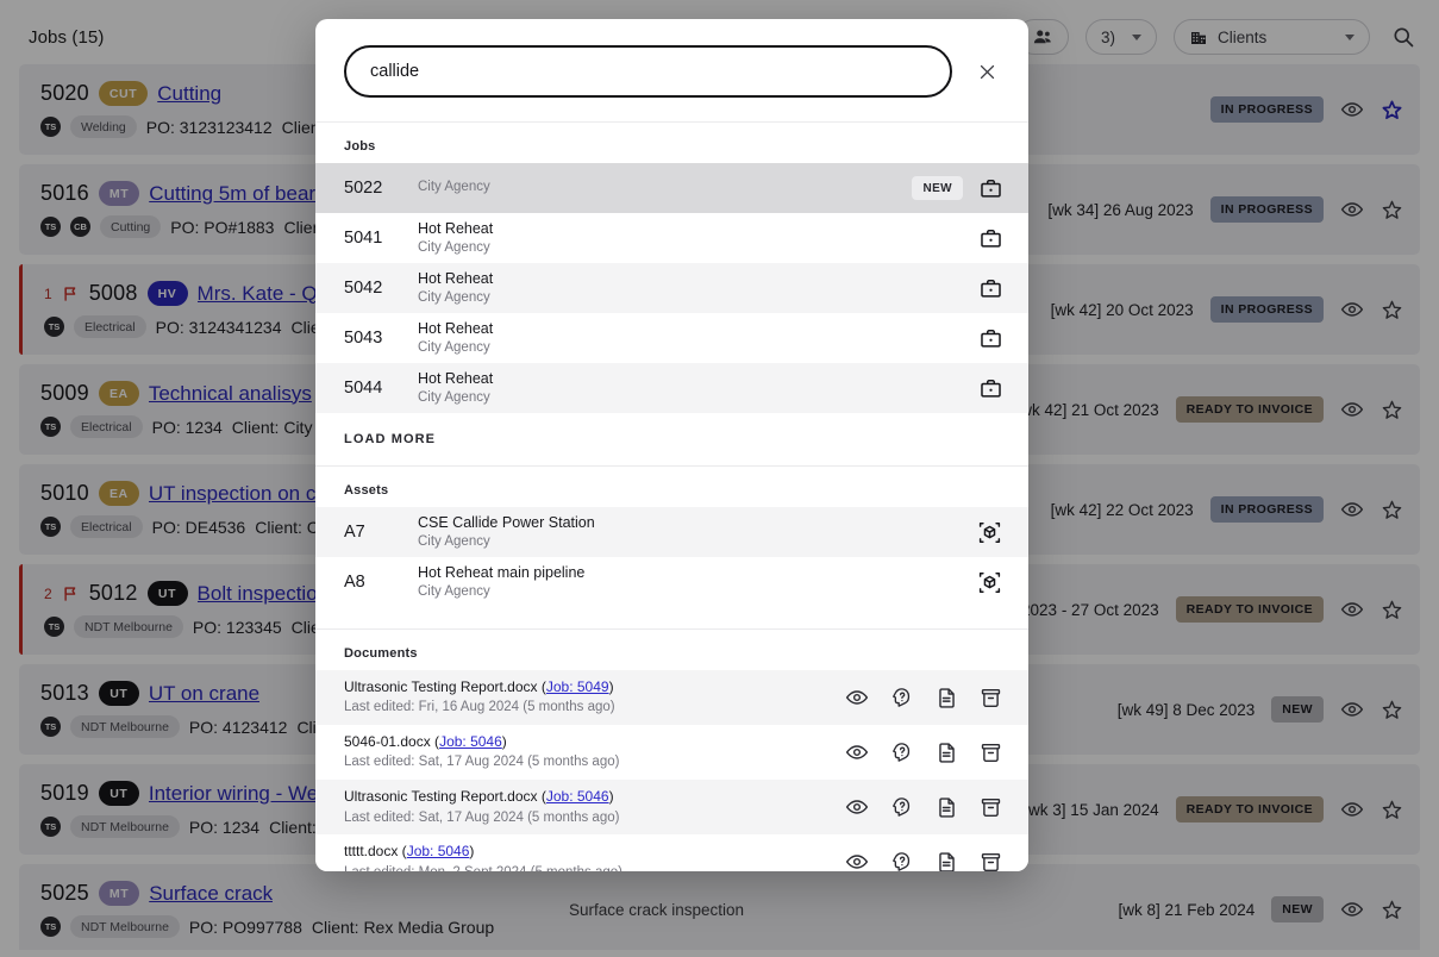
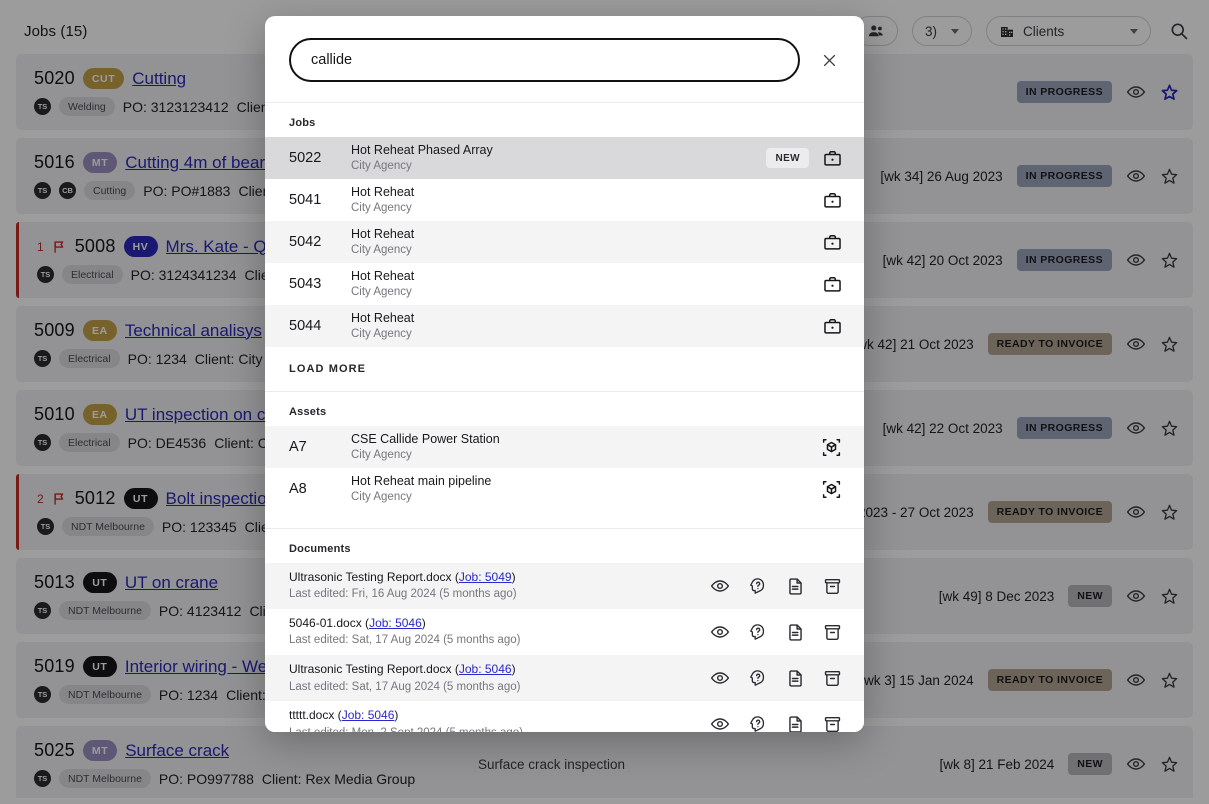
  Jobs (15)
  3)
  Clients
  5020
  CUT
  Cutting
  TS
  Welding
  PO: 3123123412
  IN PROGRESS
  5016
  MT
- Cutting 5m of bear
+ Cutting 4m of bear
  TS
  CB
  Cutting
  PO: PO#1883
  [wk 34] 26 Aug 2023
  IN PROGRESS
  1
  5008
  HV
  Mrs. Kate - Q
  TS
  Electrical
  PO: 3124341234
  [wk 42] 20 Oct 2023
  IN PROGRESS
  5009
  EA
  Technical analisys
  TS
  Electrical
  PO: 1234
  Client: City
  k 42] 21 Oct 2023
  READY TO INVOICE
  5010
  EA
  UT inspection on c
  TS
  Electrical
  PO: DE4536
  Client: C
  [wk 42] 22 Oct 2023
  IN PROGRESS
  2
  5012
  UT
  Bolt inspectio
  TS
  NDT Melbourne
  PO: 123345
  023 - 27 Oct 2023
  READY TO INVOICE
  5013
  UT
  UT on crane
  TS
  NDT Melbourne
  PO: 4123412
  [wk 49] 8 Dec 2023
  NEW
  5019
  UT
  Interior wiring - We
  TS
  NDT Melbourne
  PO: 1234
  wk 3] 15 Jan 2024
  READY TO INVOICE
  5025
  MT
  Surface crack
  TS
  NDT Melbourne
  PO: PO997788
  Client: Rex Media Group
  Surface crack inspection
  [wk 8] 21 Feb 2024
  NEW
  callide
  Jobs
  5022
+ Hot Reheat Phased Array
  City Agency
  NEW
  5041
  Hot Reheat
  City Agency
  5042
  Hot Reheat
  City Agency
  5043
  Hot Reheat
  City Agency
  5044
  Hot Reheat
  City Agency
  LOAD MORE
  Assets
  A7
  CSE Callide Power Station
  City Agency
  A8
  Hot Reheat main pipeline
  City Agency
  Documents
  Ultrasonic Testing Report.docx (Job: 5049)
  Last edited: Fri, 16 Aug 2024 (5 months ago)
  5046-01.docx (Job: 5046)
  Last edited: Sat, 17 Aug 2024 (5 months ago)
  Ultrasonic Testing Report.docx (Job: 5046)
  Last edited: Sat, 17 Aug 2024 (5 months ago)
  ttttt.docx (Job: 5046)
